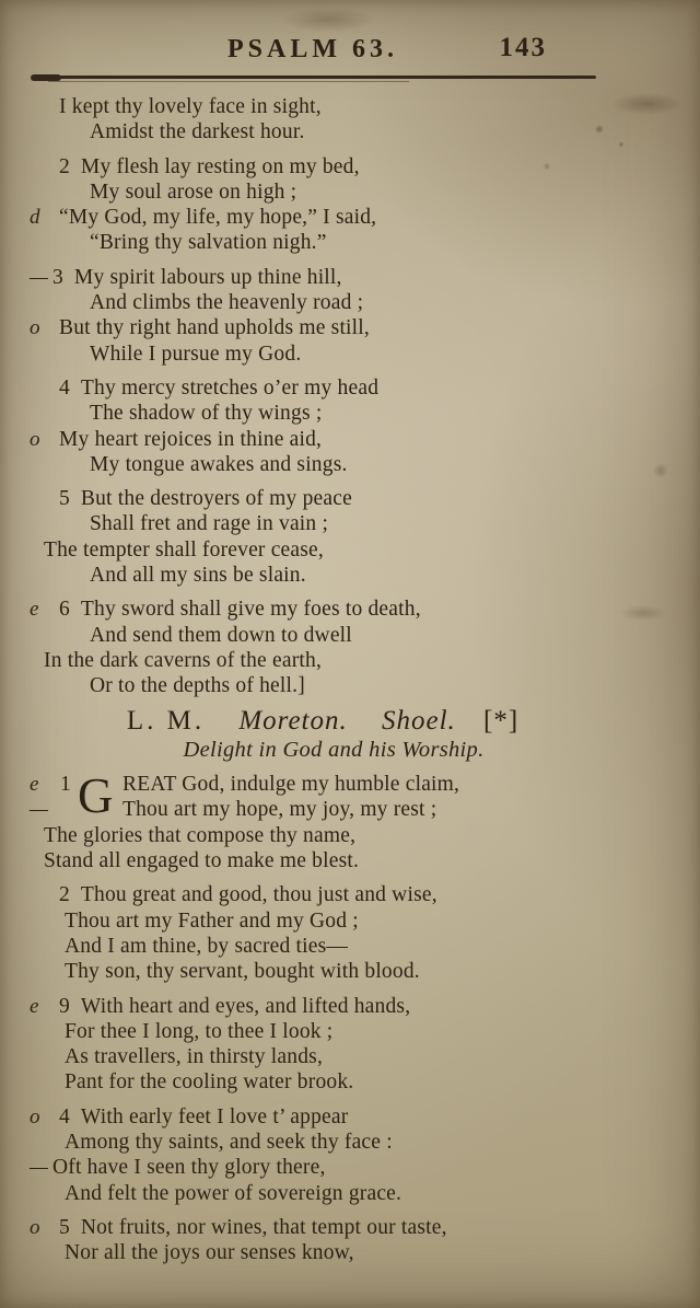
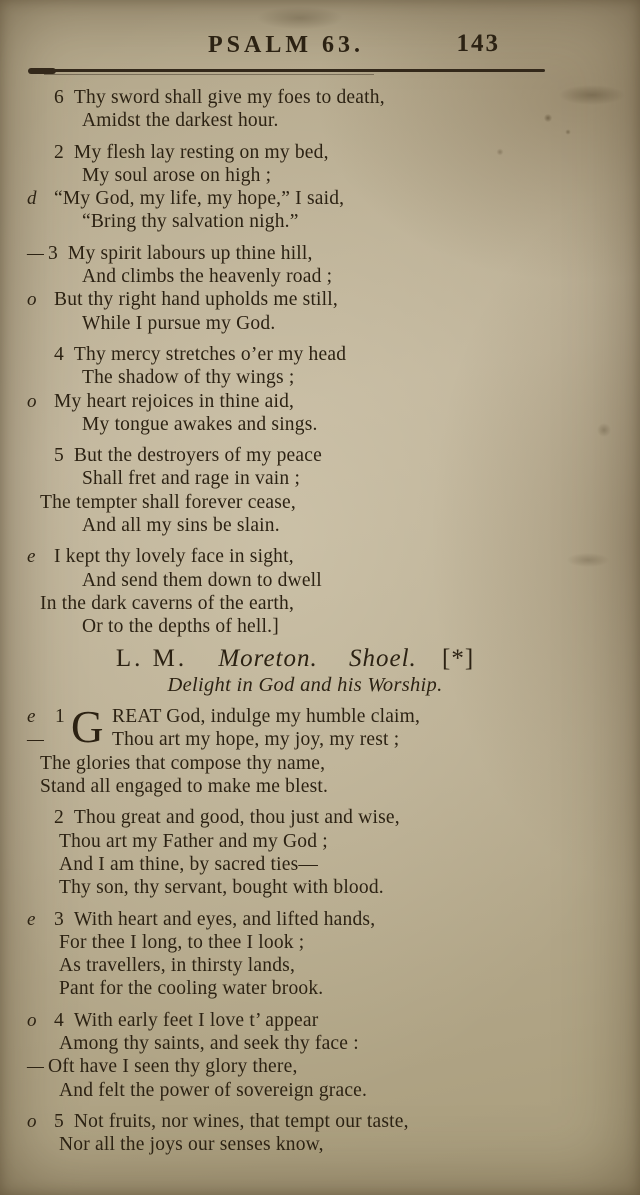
  PSALM 63.
  143
- I kept thy lovely face in sight,
+ 6 Thy sword shall give my foes to death,
  Amidst the darkest hour.
  2 My flesh lay resting on my bed,
  My soul arose on high ;
  d
  “My God, my life, my hope,” I said,
  “Bring thy salvation nigh.”
  —
  3 My spirit labours up thine hill,
  And climbs the heavenly road ;
  o
  But thy right hand upholds me still,
  While I pursue my God.
  4 Thy mercy stretches o’er my head
  The shadow of thy wings ;
  o
  My heart rejoices in thine aid,
  My tongue awakes and sings.
  5 But the destroyers of my peace
  Shall fret and rage in vain ;
  The tempter shall forever cease,
  And all my sins be slain.
  e
- 6 Thy sword shall give my foes to death,
+ I kept thy lovely face in sight,
  And send them down to dwell
  In the dark caverns of the earth,
  Or to the depths of hell.]
  L. M. Moreton. Shoel. [*]
  Delight in God and his Worship.
  e
  1
  G
  REAT God, indulge my humble claim,
  —
  Thou art my hope, my joy, my rest ;
  The glories that compose thy name,
  Stand all engaged to make me blest.
  2 Thou great and good, thou just and wise,
  Thou art my Father and my God ;
  And I am thine, by sacred ties—
  Thy son, thy servant, bought with blood.
  e
- 9 With heart and eyes, and lifted hands,
+ 3 With heart and eyes, and lifted hands,
  For thee I long, to thee I look ;
  As travellers, in thirsty lands,
  Pant for the cooling water brook.
  o
  4 With early feet I love t’ appear
  Among thy saints, and seek thy face :
  —
  Oft have I seen thy glory there,
  And felt the power of sovereign grace.
  o
  5 Not fruits, nor wines, that tempt our taste,
  Nor all the joys our senses know,
